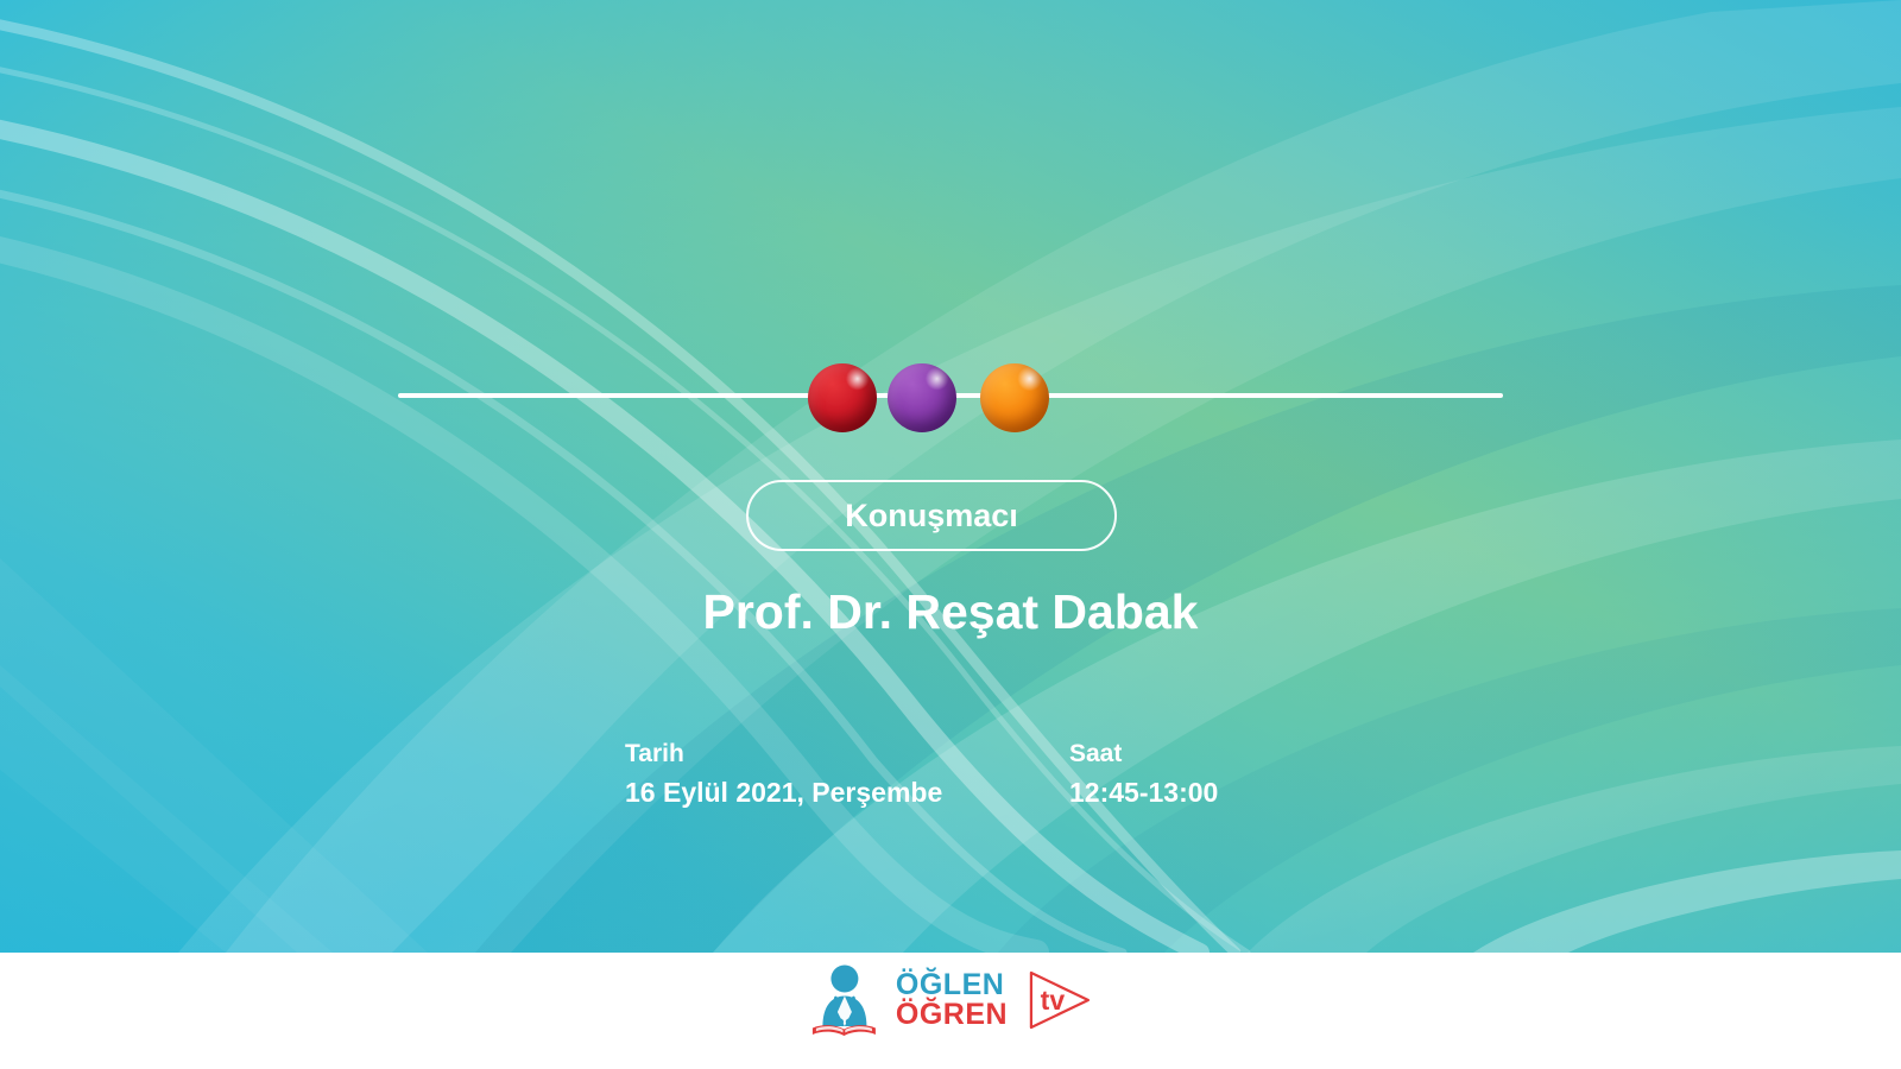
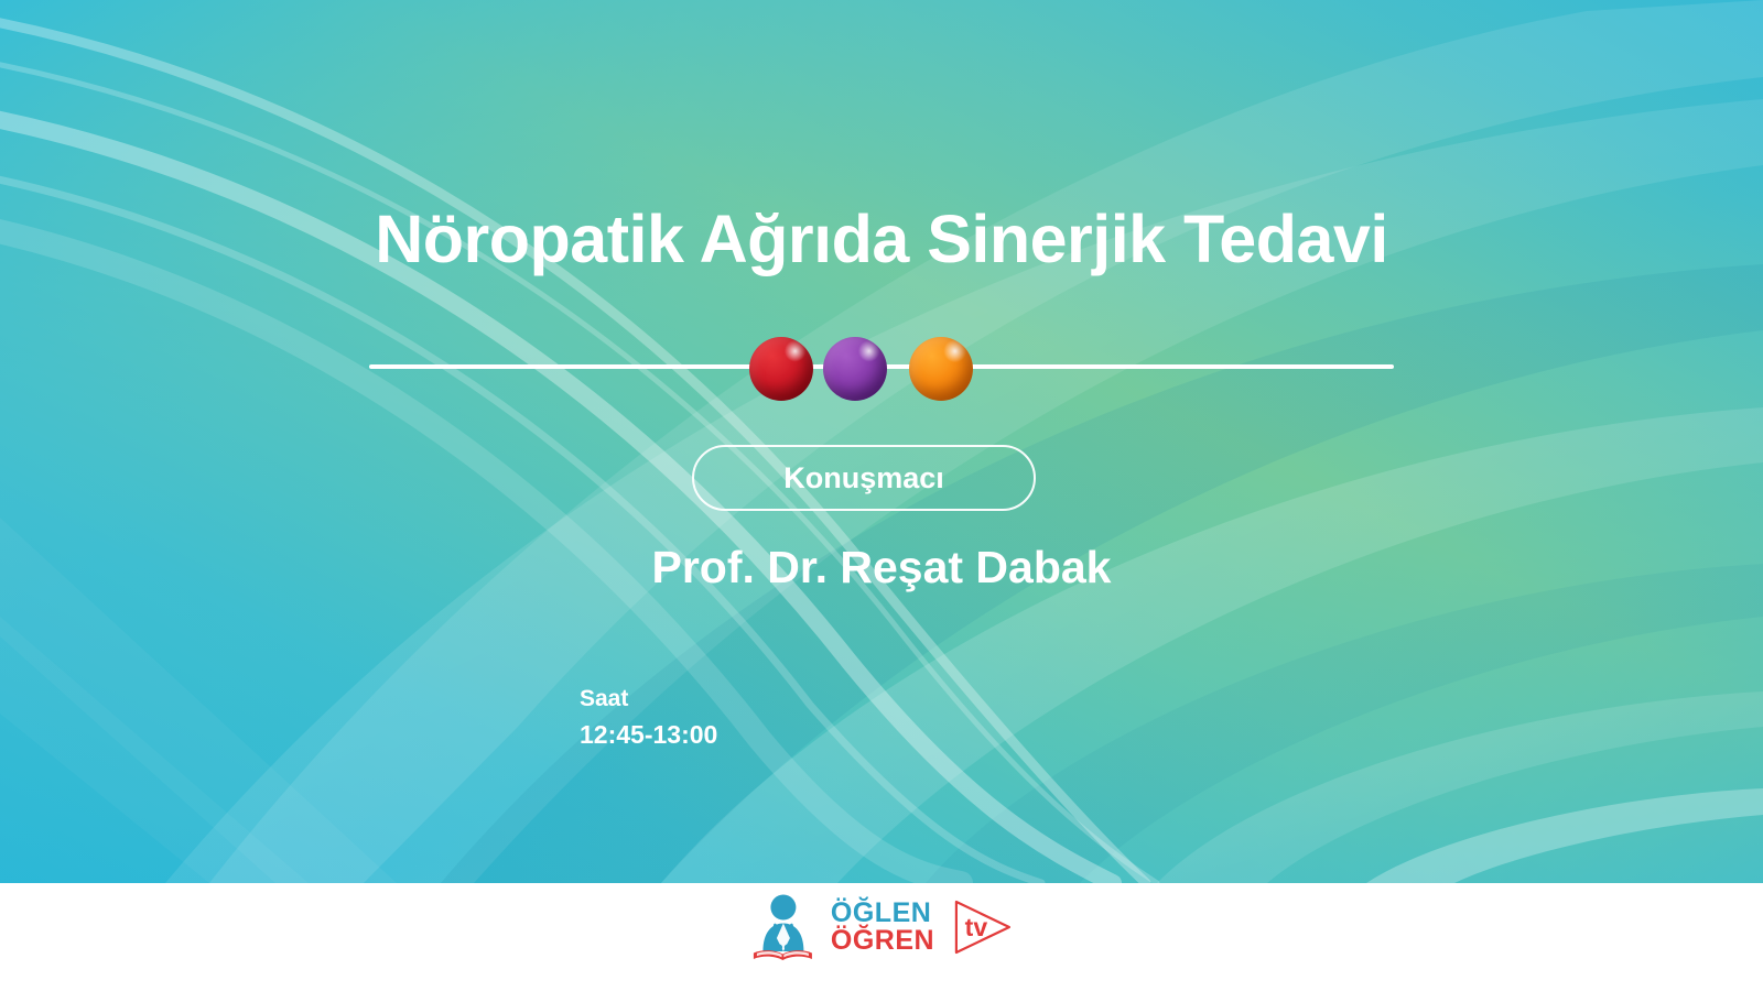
+ Nöropatik Ağrıda Sinerjik Tedavi
  Konuşmacı
  Prof. Dr. Reşat Dabak
- Tarih
- 16 Eylül 2021, Perşembe
  Saat
  12:45-13:00
  ÖĞLEN
  ÖĞREN
  tv
